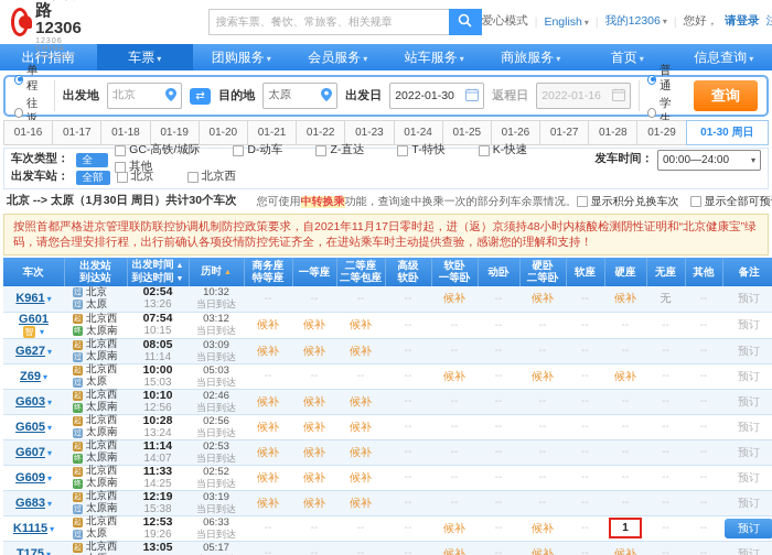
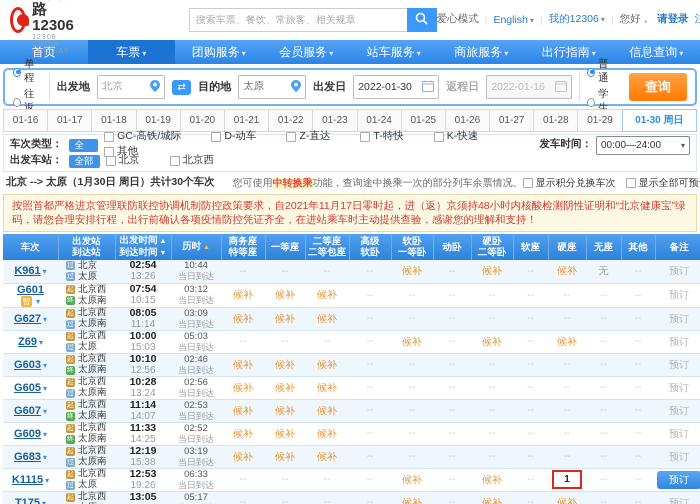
  搜索车票、餐饮、常旅客、相关规章
  爱心模式
  English ▾
  我的12306 ▾
  您好，
  请登录
- 出行指南
+ 首页
  车票 ▾
  团购服务 ▾
  会员服务 ▾
  站车服务 ▾
  商旅服务 ▾
- 首页 ▾
+ 出行指南 ▾
  信息查询 ▾
  单程
  往返
  出发地
  北京
  ⇄
  目的地
  太原
  出发日
  2022-01-30
  返程日
  2022-01-16
  普通
  学生
  查询
  01-16
  01-17
  01-18
  01-19
  01-20
  01-21
  01-22
  01-23
  01-24
  01-25
  01-26
  01-27
  01-28
  01-29
  01-30 周日
  车次类型：
  GC-高铁/城际
  D-动车
  Z-直达
  T-特快
  K-快速
  其他
  发车时间：
  00:00—24:00
  ▾
  出发车站：
  全部
  北京
  北京西
  北京 --> 太原（1月30日 周日）共计30个车次
  您可使用中转换乘功能，查询途中换乘一次的部分列车余票情况。
  显示积分兑换车次
  按照首都严格进京管理联防联控协调机制防控政策要求，自2021年11月17日零时起，进（返）京须持48小时内核酸检测阴性证明和“北京健康宝”绿码，请您合理安排行程，出行前确认各项疫情防控凭证齐全，在进站乘车时主动提供查验，感谢您的理解和支持！
  车次	出发站到达站	出发时间到达时间	历时	商务座特等座	一等座	二等座二等包座	高级软卧	软卧一等卧	动卧	硬卧二等卧	软座	硬座	无座	其他	备注
- K961 ▾	北京太原	02:5413:26	10:32当日到达	--	--	--	--	候补	--	候补	--	候补	无	--	预订
+ K961 ▾	北京太原	02:5413:26	10:44当日到达	--	--	--	--	候补	--	候补	--	候补	无	--	预订
  G601智 ▾	北京西太原南	07:5410:15	03:12当日到达	候补	候补	候补	--	--	--	--	--	--	--	--	预订
  G627 ▾	北京西太原南	08:0511:14	03:09当日到达	候补	候补	候补	--	--	--	--	--	--	--	--	预订
  Z69 ▾	北京西太原	10:0015:03	05:03当日到达	--	--	--	--	候补	--	候补	--	候补	--	--	预订
  G603 ▾	北京西太原南	10:1012:56	02:46当日到达	候补	候补	候补	--	--	--	--	--	--	--	--	预订
  G605 ▾	北京西太原南	10:2813:24	02:56当日到达	候补	候补	候补	--	--	--	--	--	--	--	--	预订
  G607 ▾	北京西太原南	11:1414:07	02:53当日到达	候补	候补	候补	--	--	--	--	--	--	--	--	预订
  G609 ▾	北京西太原南	11:3314:25	02:52当日到达	候补	候补	候补	--	--	--	--	--	--	--	--	预订
  G683 ▾	北京西太原南	12:1915:38	03:19当日到达	候补	候补	候补	--	--	--	--	--	--	--	--	预订
  K1115 ▾	北京西太原	12:5319:26	06:33当日到达	--	--	--	--	候补	--	候补	--	1	--	--	预订
  T175 ▾	北京西	13:05	05:17	--	--	--	--	候补	--	候补	--	候补	--	--	预订
